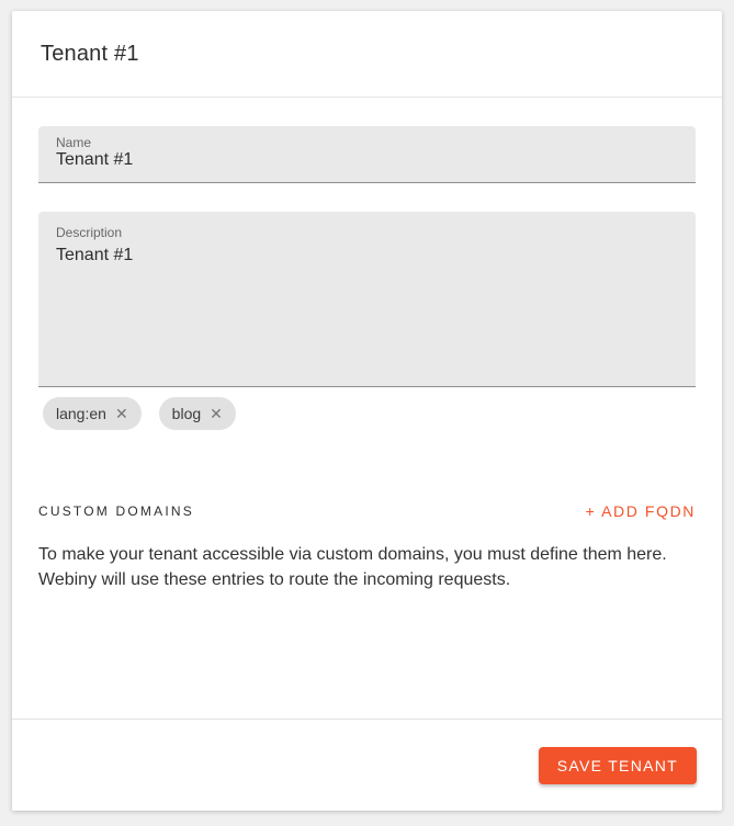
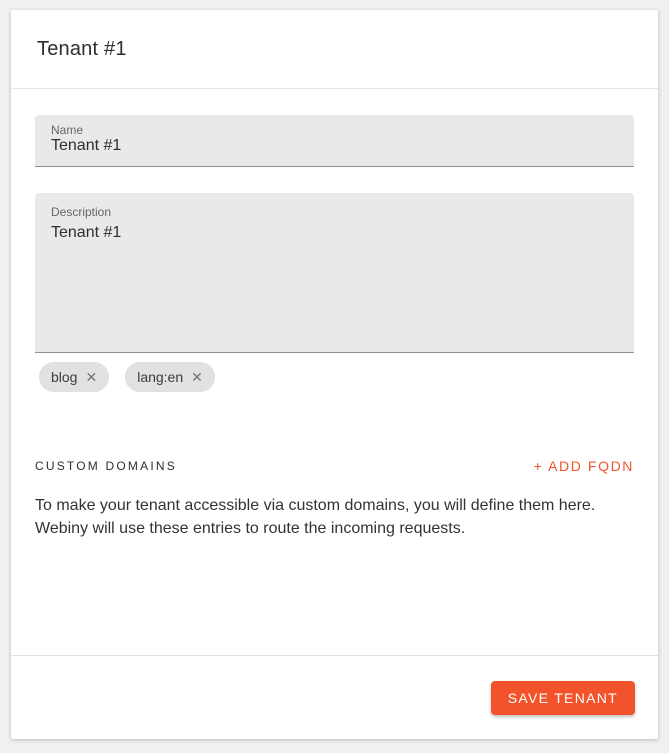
  Tenant #1
  Name
  Tenant #1
  Description
  Tenant #1
- lang:en
+ blog
  ✕
- blog
+ lang:en
  ✕
  CUSTOM DOMAINS
  + ADD FQDN
- To make your tenant accessible via custom domains, you must define them here. Webiny will use these entries to route the incoming requests.
+ To make your tenant accessible via custom domains, you will define them here. Webiny will use these entries to route the incoming requests.
  SAVE TENANT
